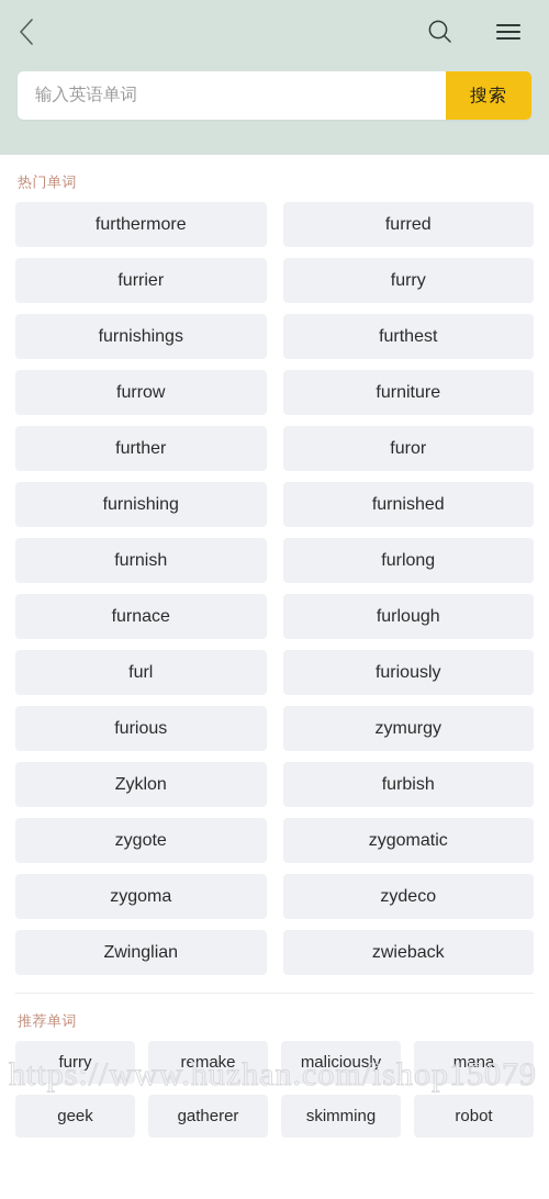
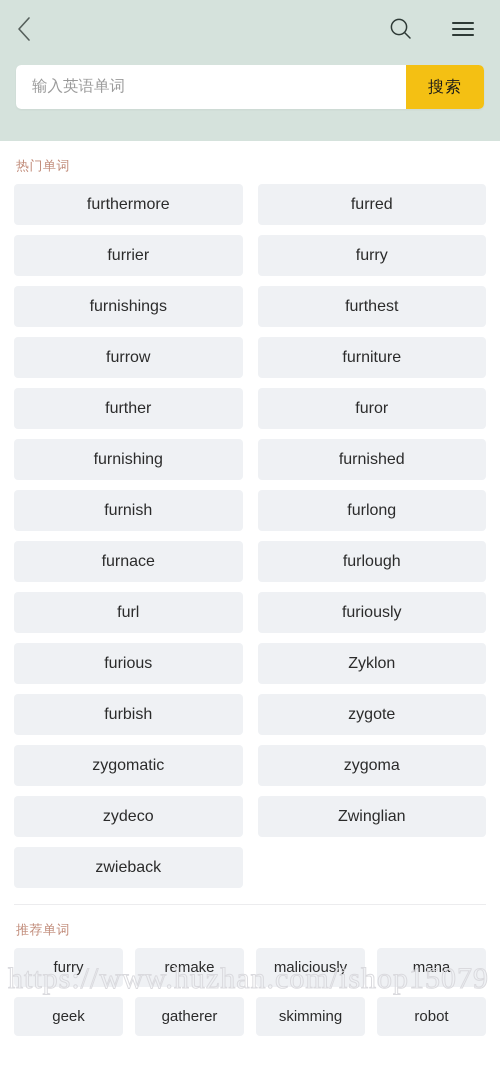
  输入英语单词
  搜索
  热门单词
  furthermore
  furred
  furrier
  furry
  furnishings
  furthest
  furrow
  furniture
  further
  furor
  furnishing
  furnished
  furnish
  furlong
  furnace
  furlough
  furl
  furiously
  furious
- zymurgy
  Zyklon
  furbish
  zygote
  zygomatic
  zygoma
  zydeco
  Zwinglian
  zwieback
  推荐单词
  furry
  remake
  maliciously
  mana
  geek
  gatherer
  skimming
  robot
  https://www.huzhan.com/ishop15079
